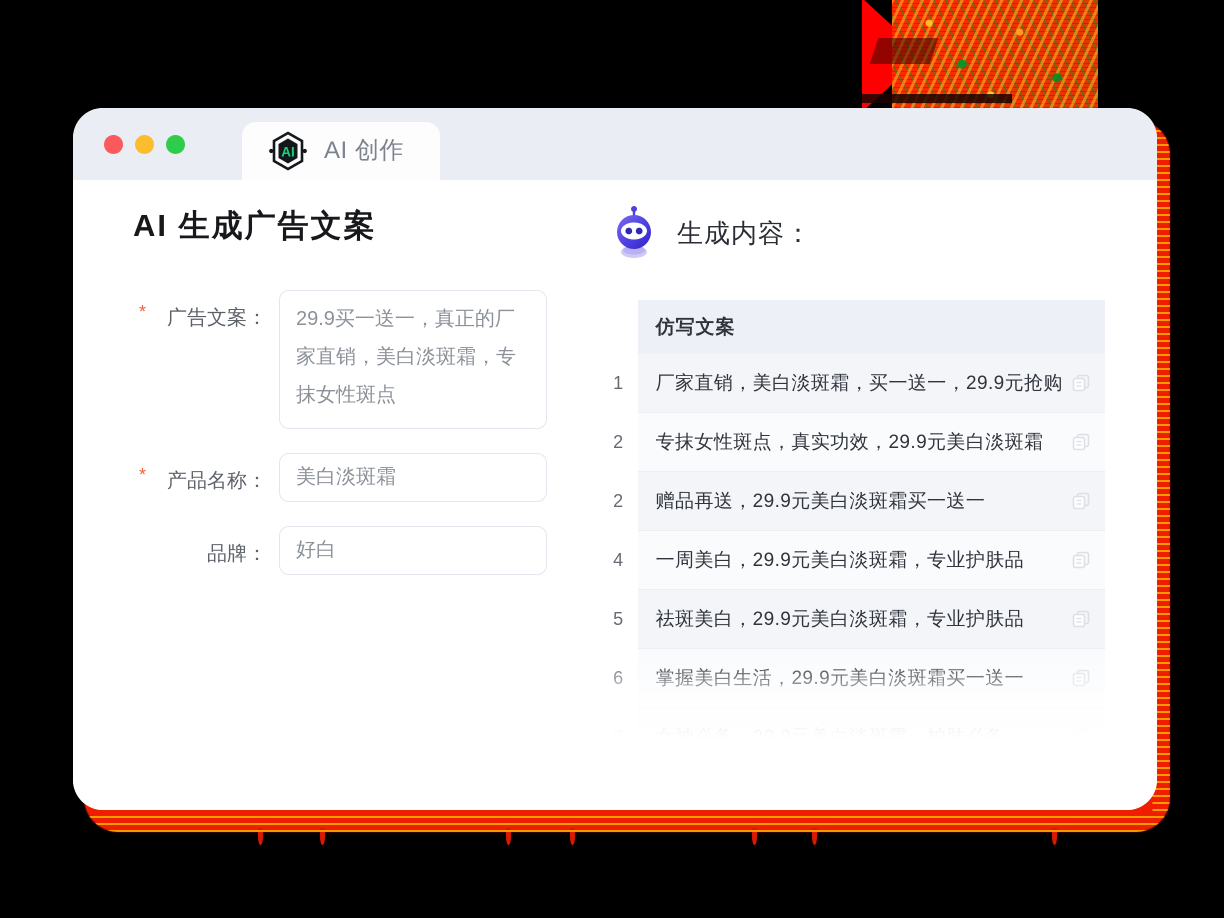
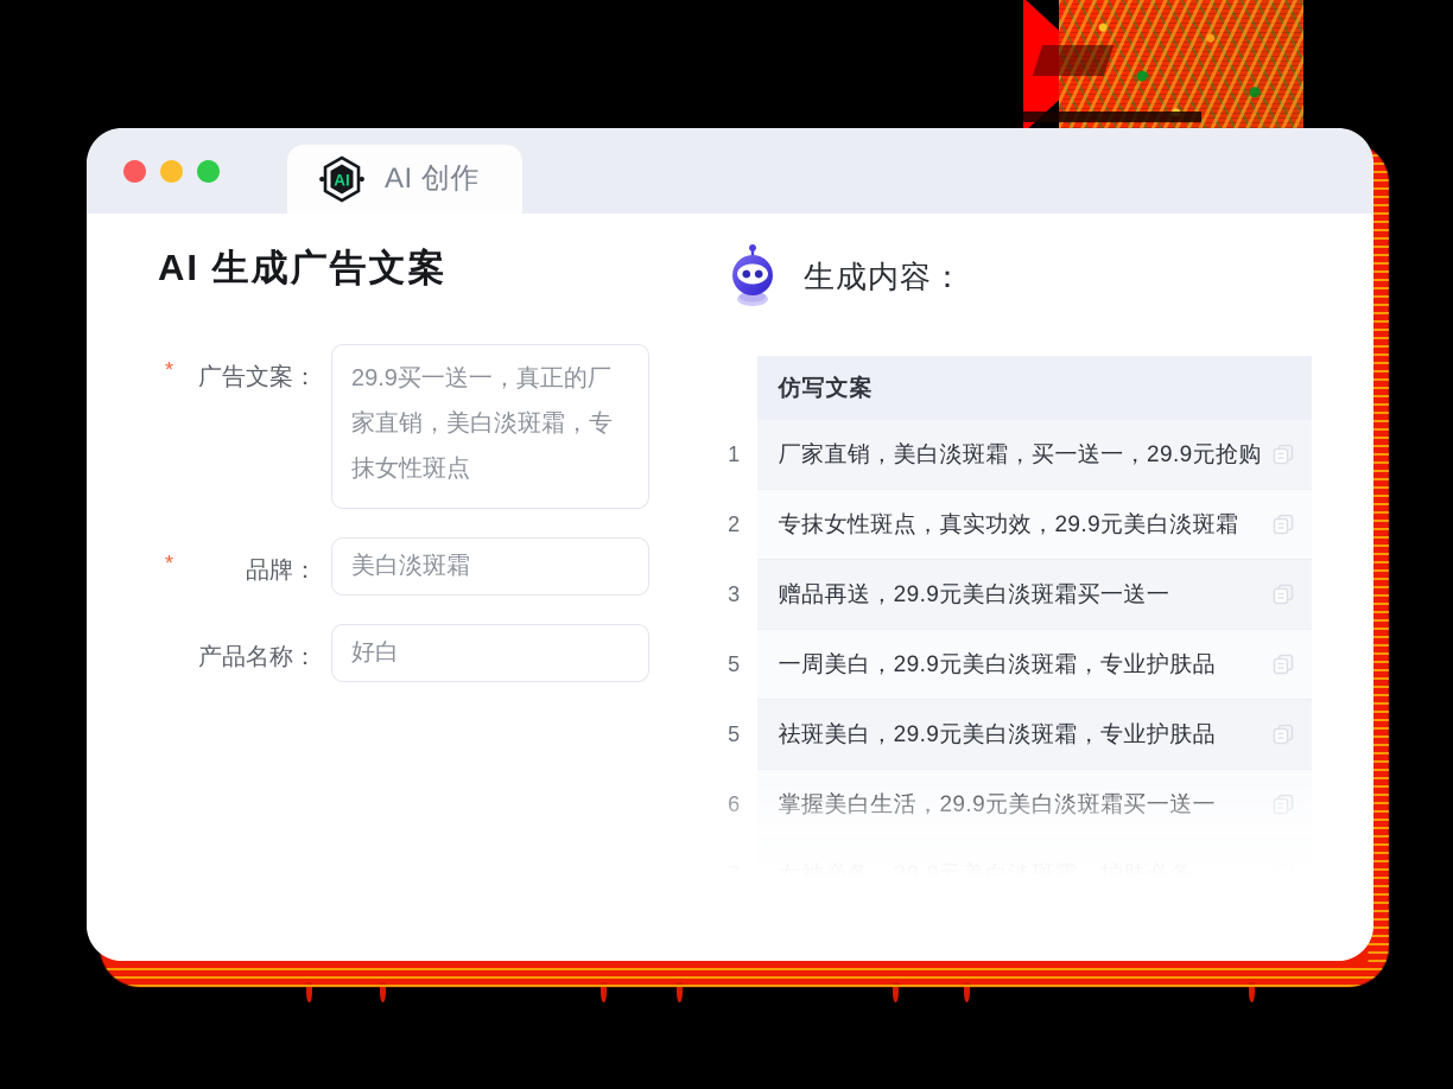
  AI
  AI 创作
  AI 生成广告文案
  *
  广告文案：
  29.9买一送一，真正的厂家直销，美白淡斑霜，专抹女性斑点
  *
- 产品名称：
+ 品牌：
  美白淡斑霜
- 品牌：
+ 产品名称：
  好白
  生成内容：
  	仿写文案
  1	厂家直销，美白淡斑霜，买一送一，29.9元抢购
  2	专抹女性斑点，真实功效，29.9元美白淡斑霜
- 2	赠品再送，29.9元美白淡斑霜买一送一
+ 3	赠品再送，29.9元美白淡斑霜买一送一
- 4	一周美白，29.9元美白淡斑霜，专业护肤品
+ 5	一周美白，29.9元美白淡斑霜，专业护肤品
  5	祛斑美白，29.9元美白淡斑霜，专业护肤品
